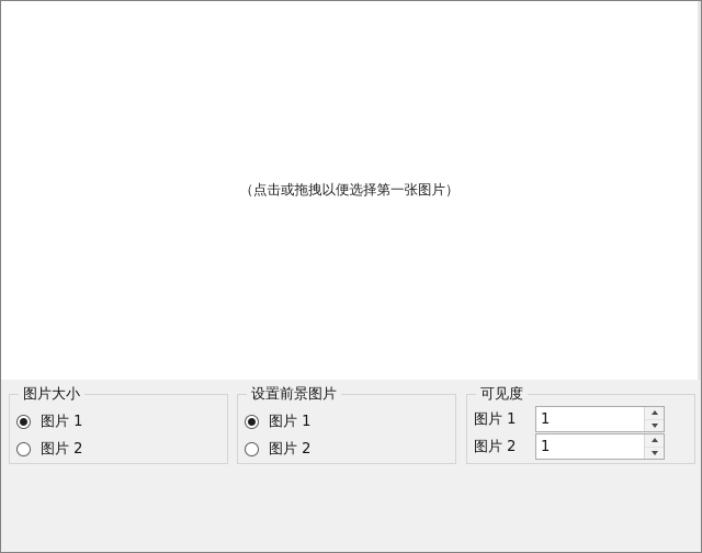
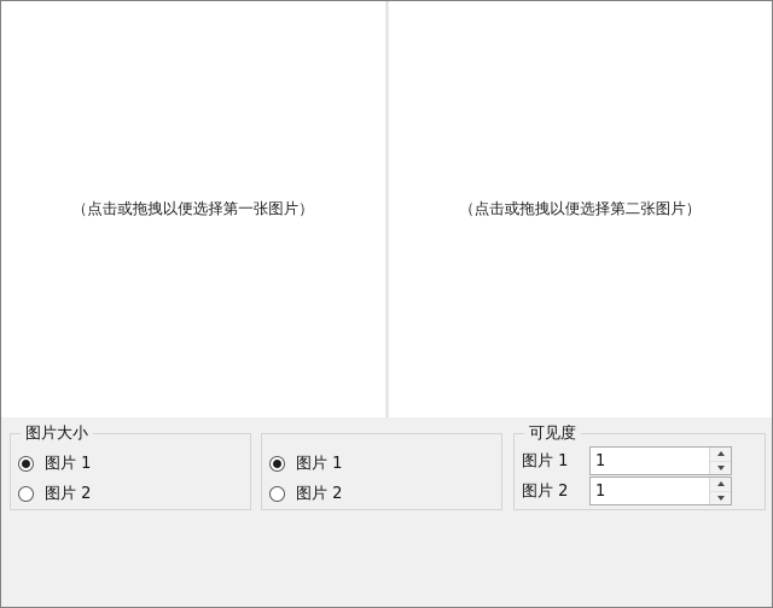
  （点击或拖拽以便选择第一张图片）
+ （点击或拖拽以便选择第二张图片）
  图片大小
  图片 1
  图片 2
- 设置前景图片
  图片 1
  图片 2
  可见度
  图片 1
  1
  图片 2
  1
